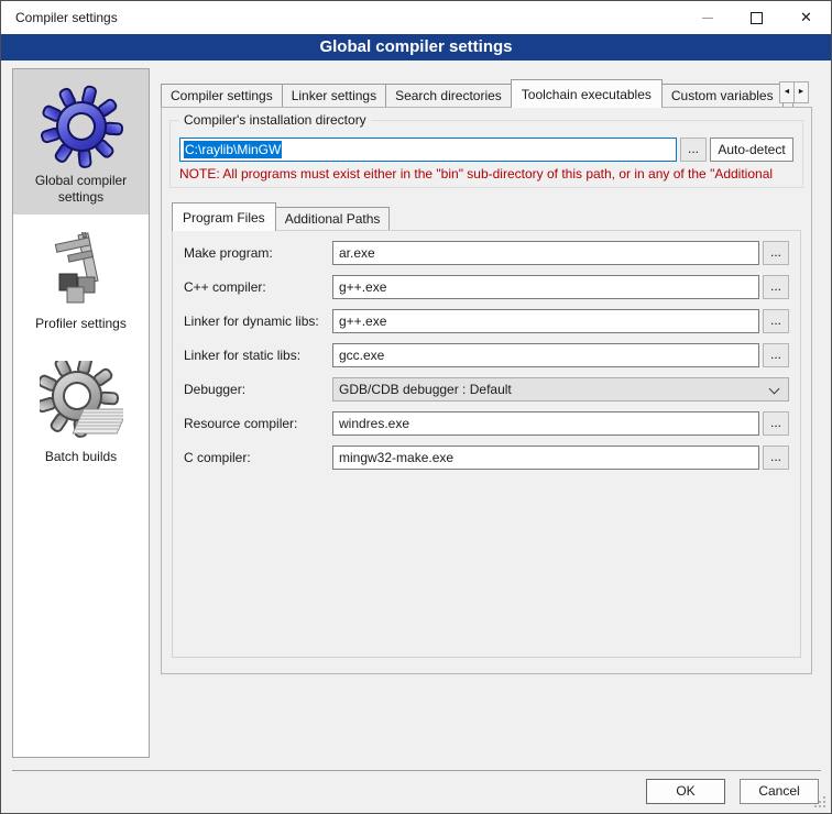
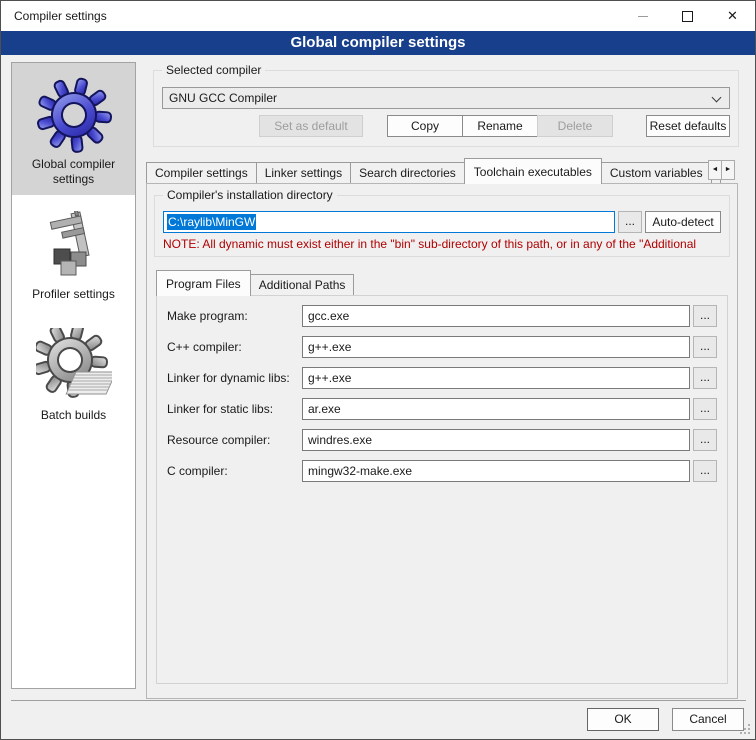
  Compiler settings
  ✕
  Global compiler settings
  Global compiler settings
  Profiler settings
  Batch builds
+ Selected compiler
+ GNU GCC Compiler
+ Set as default
+ Copy
+ Rename
+ Delete
+ Reset defaults
  Compiler settings
  Linker settings
  Search directories
  Toolchain executables
  Custom variables
  Compiler's installation directory
  C:\raylib\MinGW
  ...
  Auto-detect
- NOTE: All programs must exist either in the "bin" sub-directory of this path, or in any of the "Additional
+ NOTE: All dynamic must exist either in the "bin" sub-directory of this path, or in any of the "Additional
  Program Files
  Additional Paths
  Make program:
- ar.exe
+ gcc.exe
  ...
  C++ compiler:
  g++.exe
  ...
  Linker for dynamic libs:
  g++.exe
  ...
  Linker for static libs:
- gcc.exe
+ ar.exe
  ...
- Debugger:
- GDB/CDB debugger : Default
  Resource compiler:
  windres.exe
  ...
  C compiler:
  mingw32-make.exe
  ...
  OK
  Cancel
